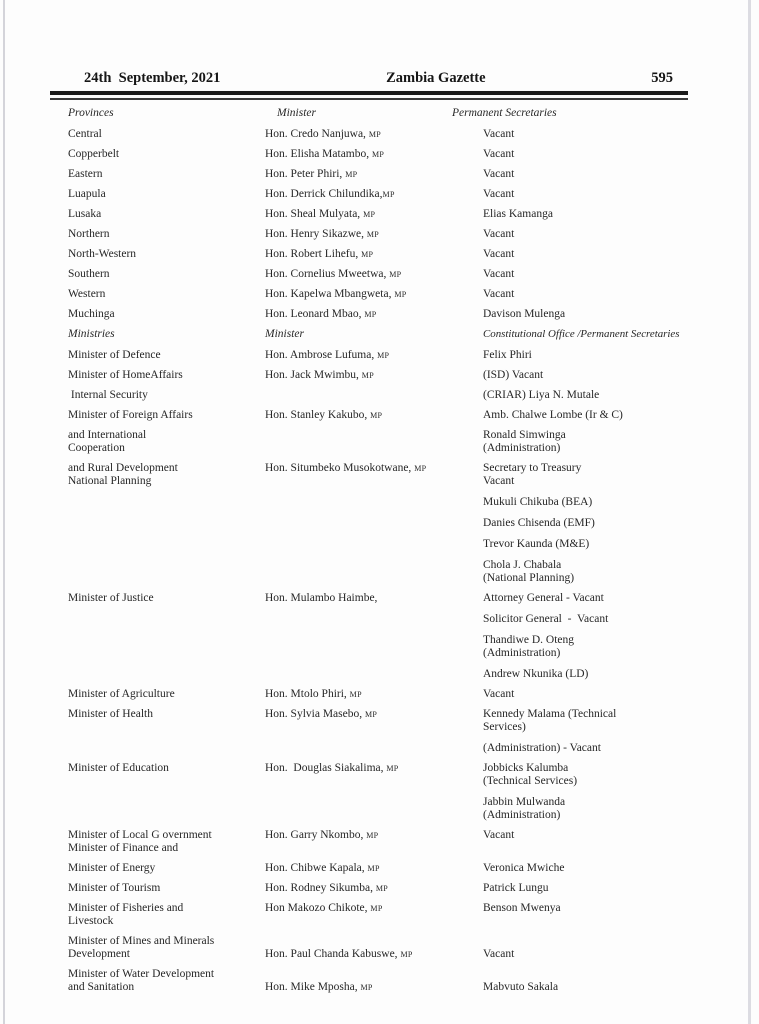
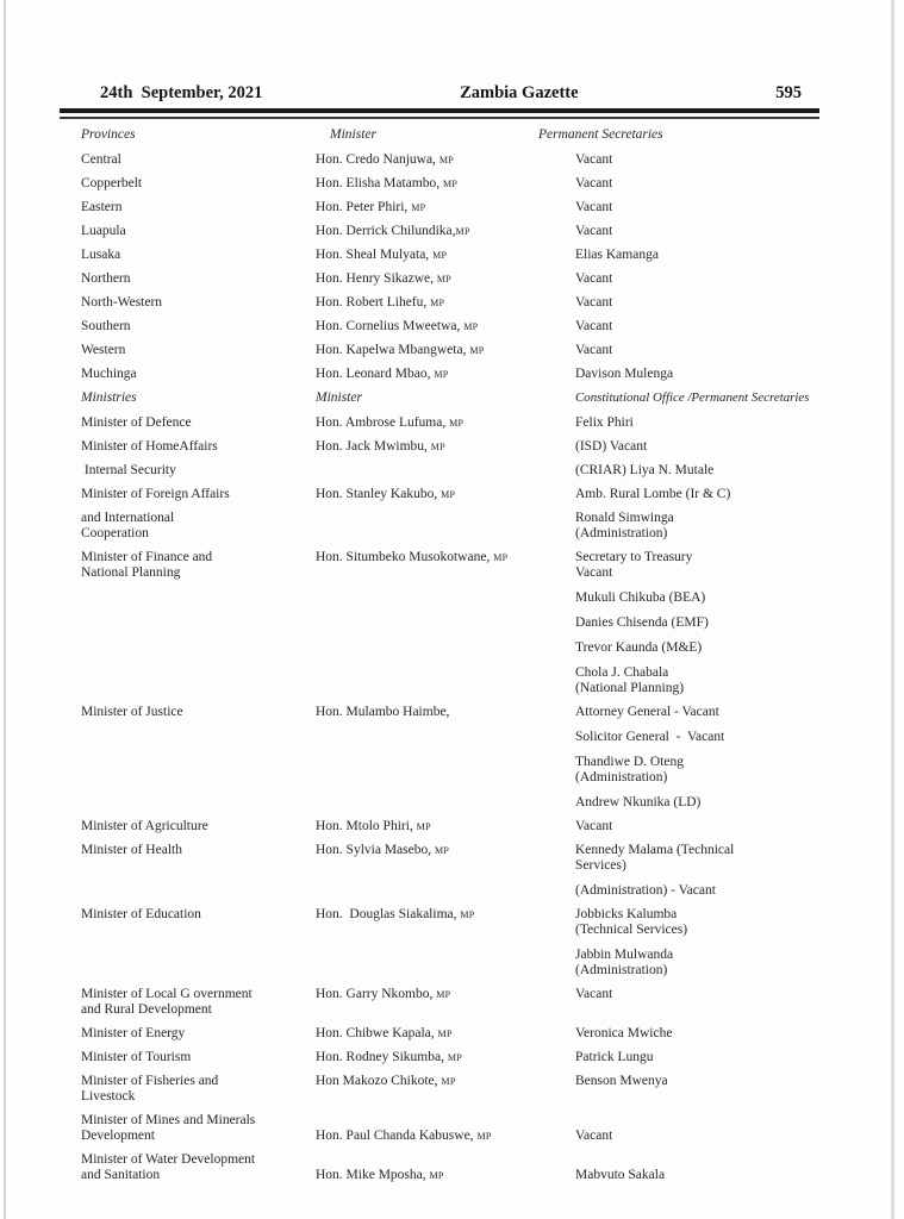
  24th September, 2021
  Zambia Gazette
  595
  Provinces
  Minister
  Permanent Secretaries
  Central
  Hon. Credo Nanjuwa, MP
  Vacant
  Copperbelt
  Hon. Elisha Matambo, MP
  Vacant
  Eastern
  Hon. Peter Phiri, MP
  Vacant
  Luapula
  Hon. Derrick Chilundika,MP
  Vacant
  Lusaka
  Hon. Sheal Mulyata, MP
  Elias Kamanga
  Northern
  Hon. Henry Sikazwe, MP
  Vacant
  North-Western
  Hon. Robert Lihefu, MP
  Vacant
  Southern
  Hon. Cornelius Mweetwa, MP
  Vacant
  Western
  Hon. Kapelwa Mbangweta, MP
  Vacant
  Muchinga
  Hon. Leonard Mbao, MP
  Davison Mulenga
  Ministries
  Minister
  Constitutional Office /Permanent Secretaries
  Minister of Defence
  Hon. Ambrose Lufuma, MP
  Felix Phiri
  Minister of HomeAffairs
  Hon. Jack Mwimbu, MP
  (ISD) Vacant
  Internal Security
  (CRIAR) Liya N. Mutale
  Minister of Foreign Affairs
  Hon. Stanley Kakubo, MP
- Amb. Chalwe Lombe (Ir & C)
+ Amb. Rural Lombe (Ir & C)
  and International
  Cooperation
  Ronald Simwinga
  (Administration)
- and Rural Development
+ Minister of Finance and
  National Planning
  Hon. Situmbeko Musokotwane, MP
  Secretary to Treasury
  Vacant
  Mukuli Chikuba (BEA)
  Danies Chisenda (EMF)
  Trevor Kaunda (M&E)
  Chola J. Chabala
  (National Planning)
  Minister of Justice
  Hon. Mulambo Haimbe,
  Attorney General - Vacant
  Solicitor General - Vacant
  Thandiwe D. Oteng
  (Administration)
  Andrew Nkunika (LD)
  Minister of Agriculture
  Hon. Mtolo Phiri, MP
  Vacant
  Minister of Health
  Hon. Sylvia Masebo, MP
  Kennedy Malama (Technical
  Services)
  (Administration) - Vacant
  Minister of Education
  Hon. Douglas Siakalima, MP
  Jobbicks Kalumba
  (Technical Services)
  Jabbin Mulwanda
  (Administration)
  Minister of Local G overnment
- Minister of Finance and
+ and Rural Development
  Hon. Garry Nkombo, MP
  Vacant
  Minister of Energy
  Hon. Chibwe Kapala, MP
  Veronica Mwiche
  Minister of Tourism
  Hon. Rodney Sikumba, MP
  Patrick Lungu
  Minister of Fisheries and
  Livestock
  Hon Makozo Chikote, MP
  Benson Mwenya
  Minister of Mines and Minerals
  Development
  Hon. Paul Chanda Kabuswe, MP
  Vacant
  Minister of Water Development
  and Sanitation
  Hon. Mike Mposha, MP
  Mabvuto Sakala
